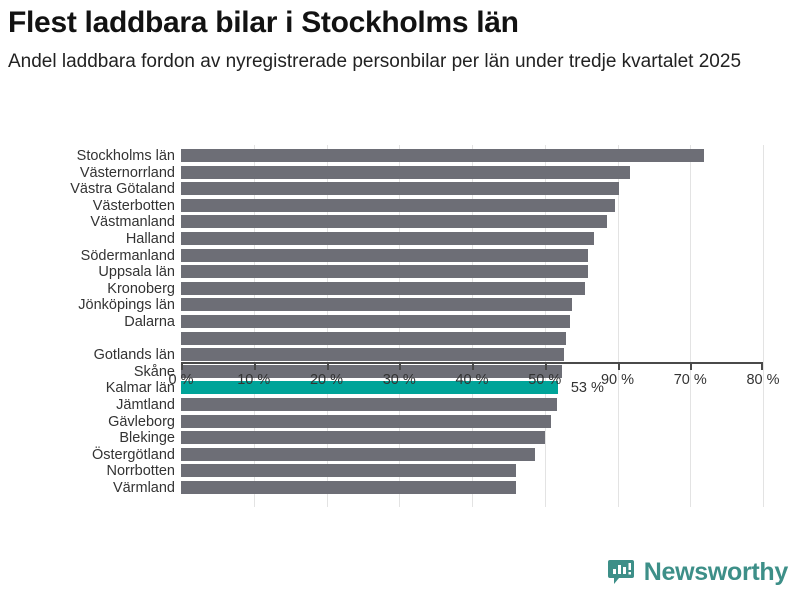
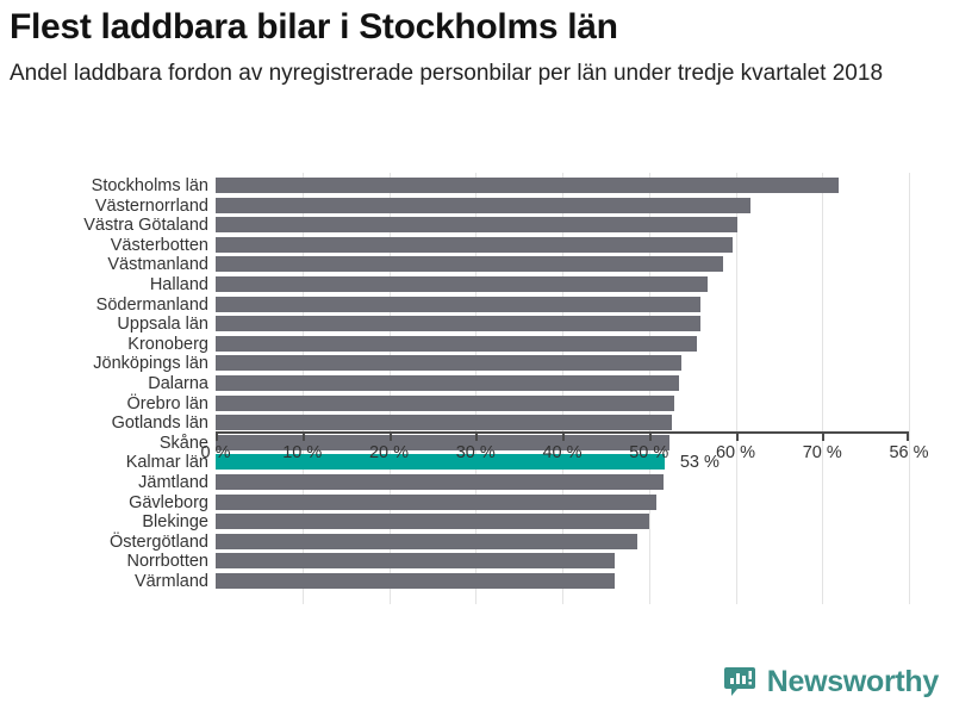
  Flest laddbara bilar i Stockholms län
- Andel laddbara fordon av nyregistrerade personbilar per län under tredje kvartalet 2025
+ Andel laddbara fordon av nyregistrerade personbilar per län under tredje kvartalet 2018
  Stockholms län
  Västernorrland
  Västra Götaland
  Västerbotten
  Västmanland
  Halland
  Södermanland
  Uppsala län
  Kronoberg
  Jönköpings län
  Dalarna
+ Örebro län
  Gotlands län
  Skåne
  Kalmar län
  Jämtland
  Gävleborg
  Blekinge
  Östergötland
  Norrbotten
  Värmland
  53 %
  0 %
  10 %
  20 %
  30 %
  40 %
  50 %
- 90 %
+ 60 %
  70 %
- 80 %
+ 56 %
  Newsworthy
